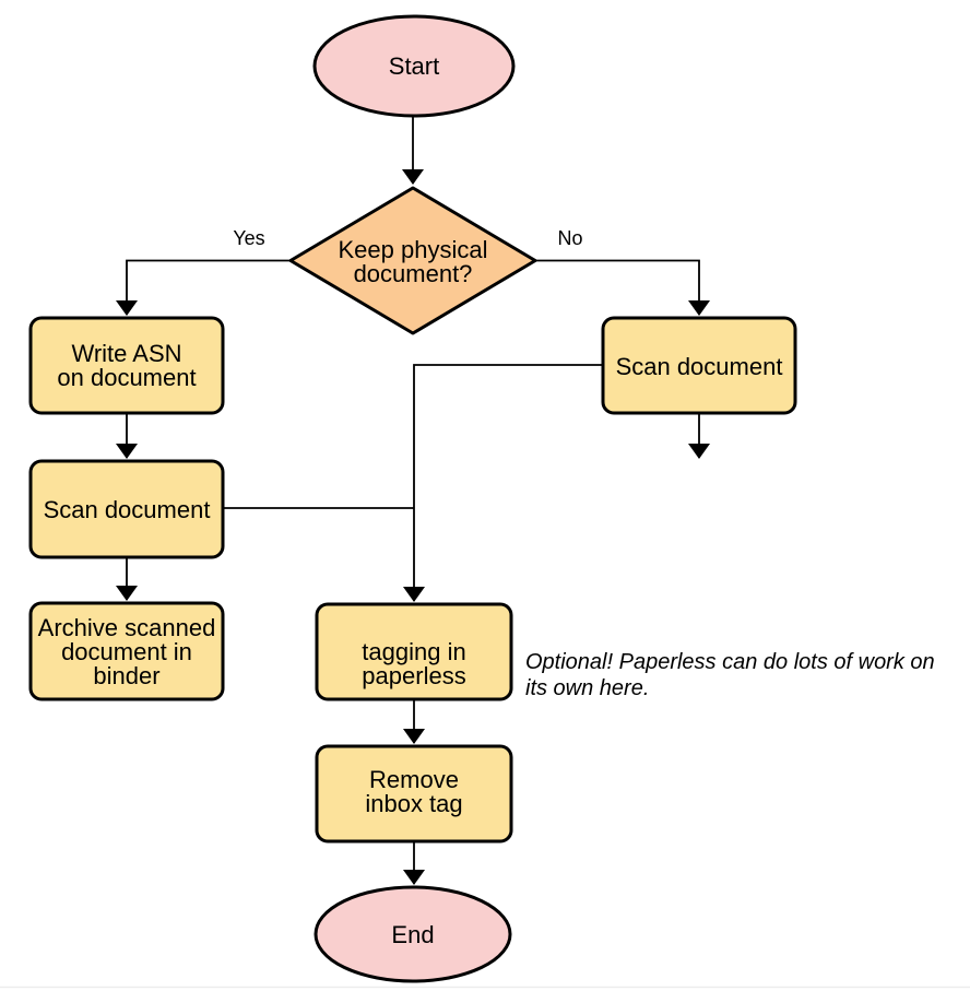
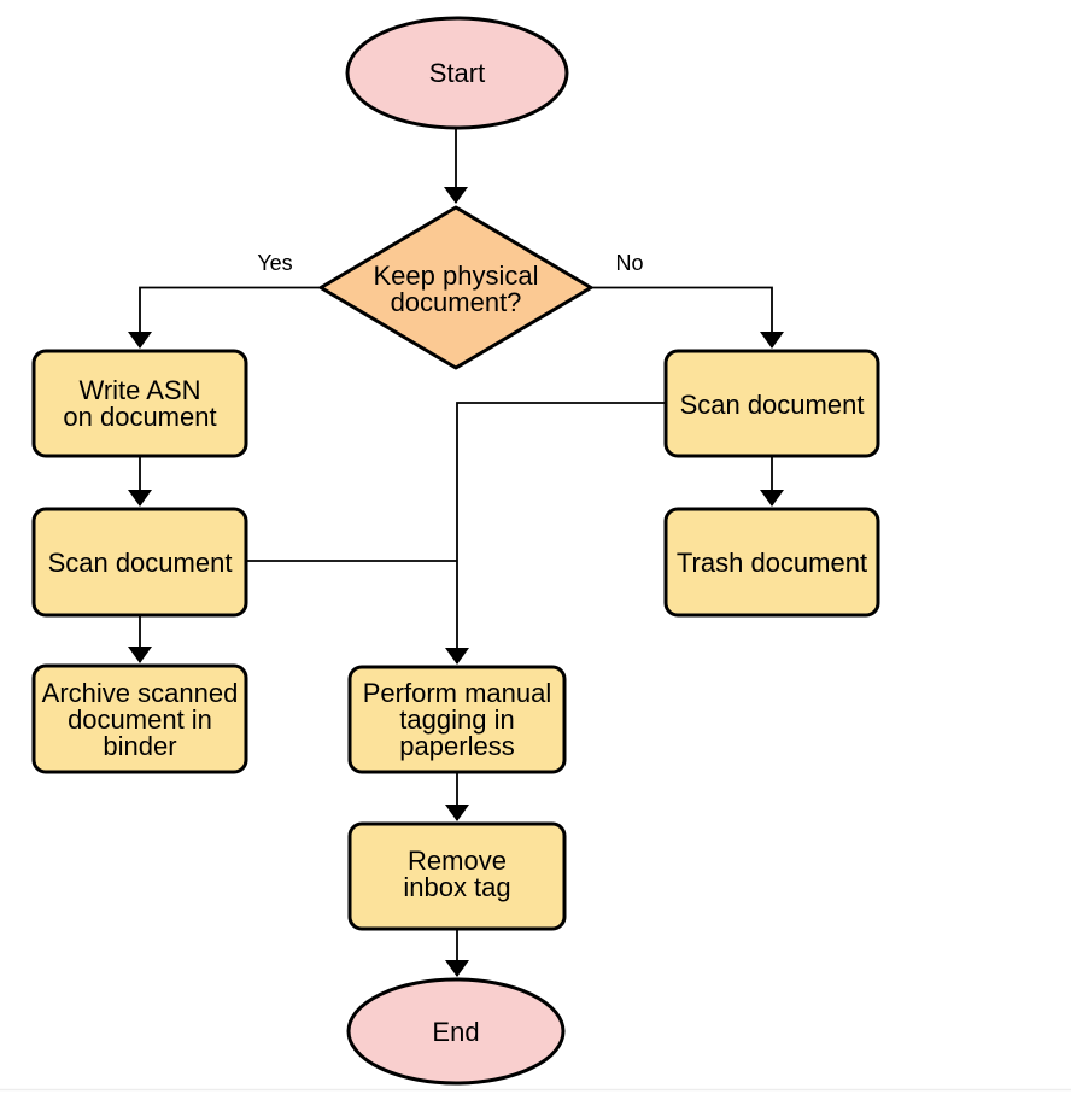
  Yes
  No
  Start
  Keep physical
  document?
  Write ASN
  on document
  Scan document
  Archive scanned
  document in
  binder
  Scan document
+ Trash document
+ Perform manual
  tagging in
  paperless
- Optional! Paperless can do lots of work on
- its own here.
  Remove
  inbox tag
  End
